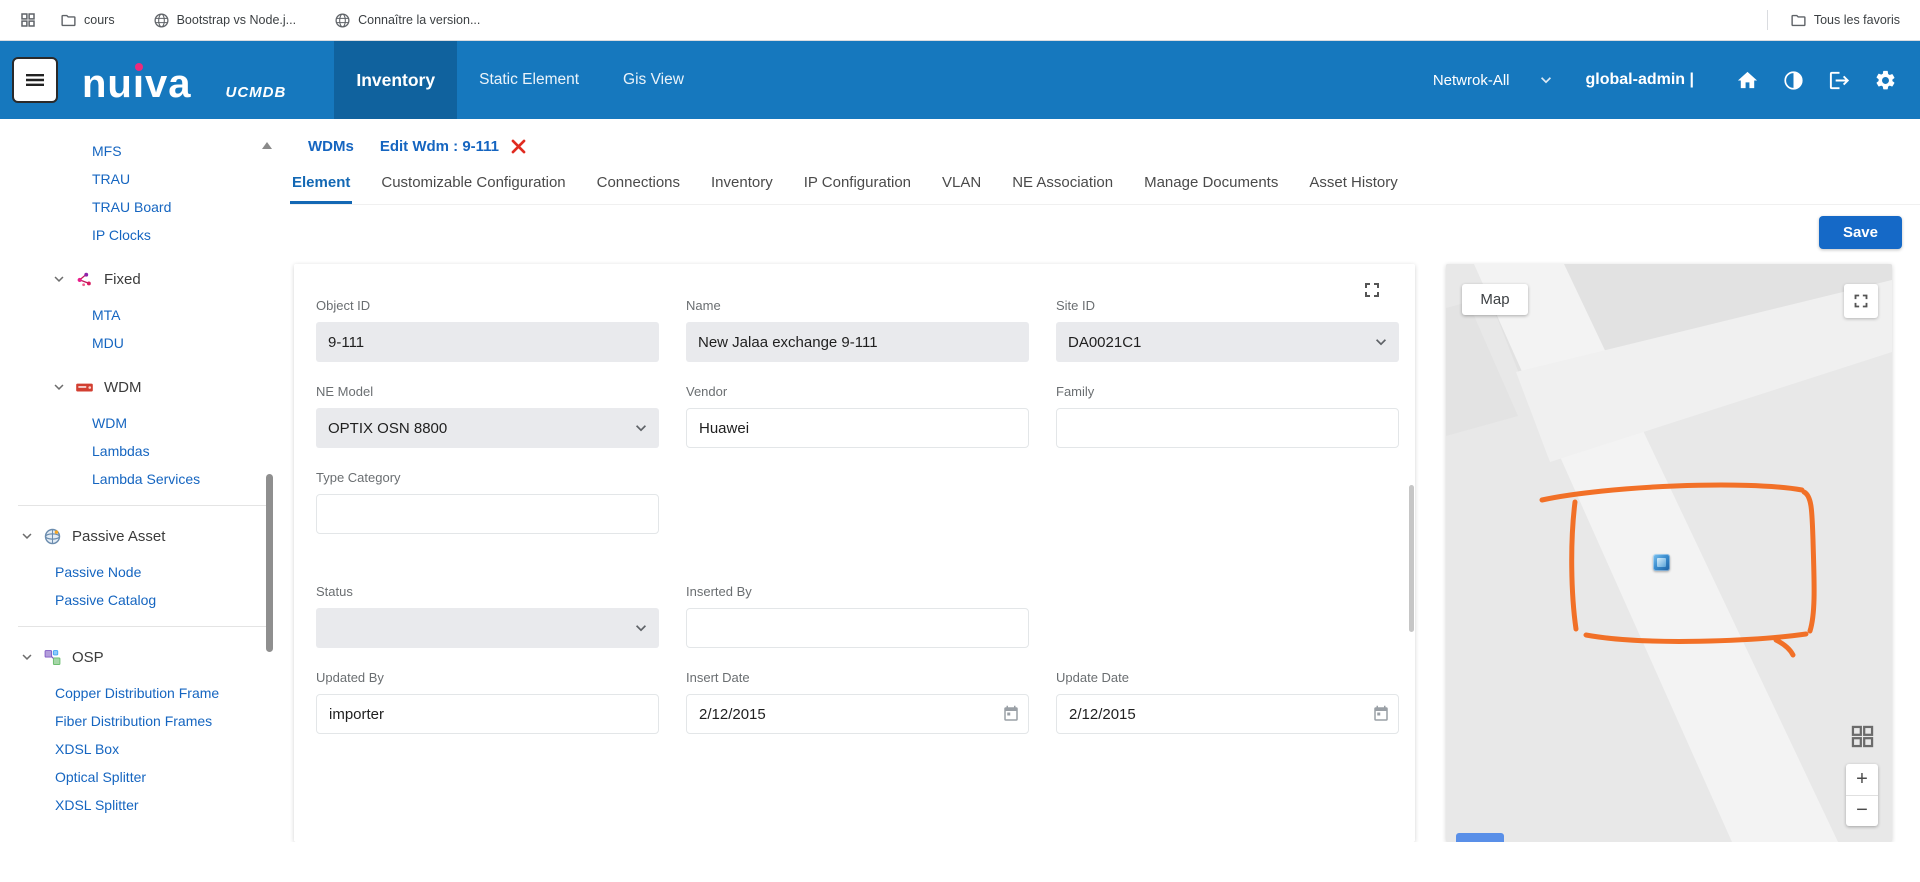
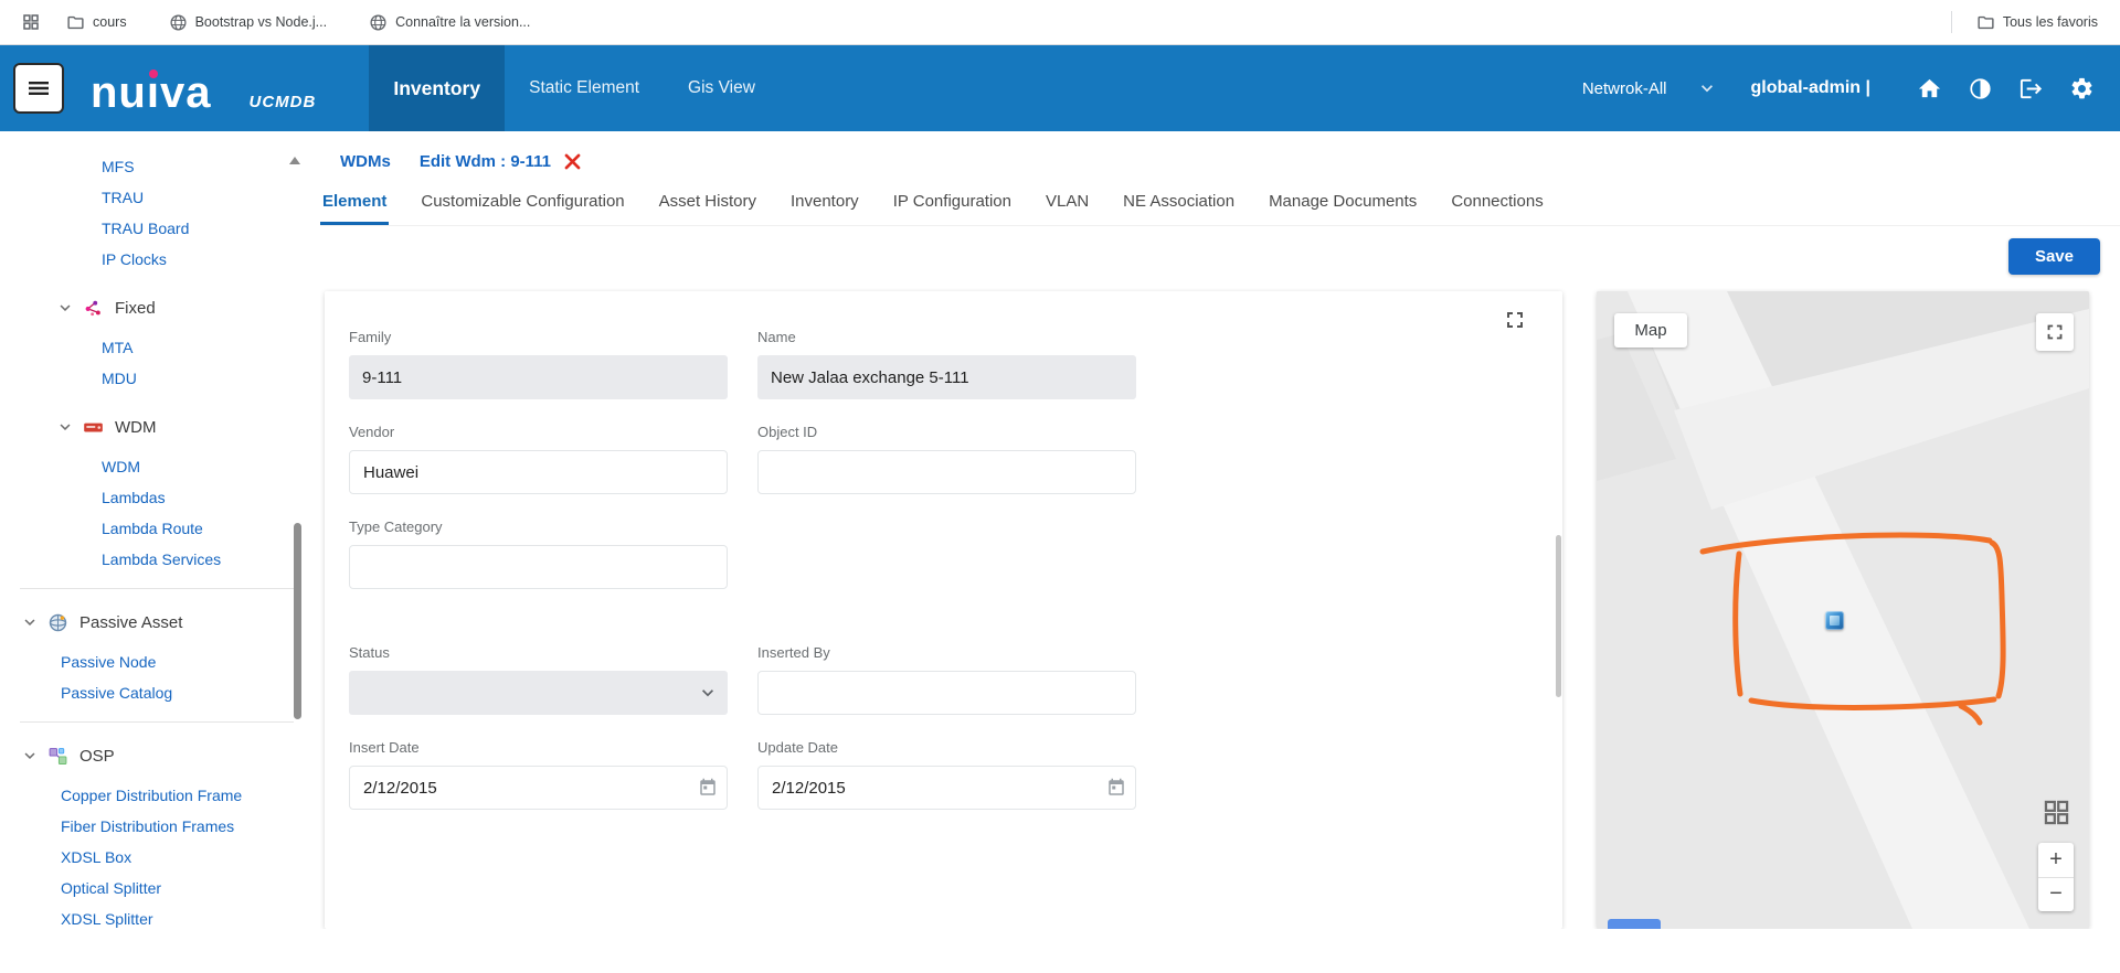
  cours
  Bootstrap vs Node.j...
  Connaître la version...
  Tous les favoris
  nuıva
  UCMDB
  Inventory
  Static Element
  Gis View
  Netwrok-All
  global-admin |
  MFS
  TRAU
  TRAU Board
  IP Clocks
  Fixed
  MTA
  MDU
  WDM
  WDM
  Lambdas
+ Lambda Route
  Lambda Services
  Passive Asset
  Passive Node
  Passive Catalog
  OSP
  Copper Distribution Frame
  Fiber Distribution Frames
  XDSL Box
  Optical Splitter
  XDSL Splitter
  WDMs
  Edit Wdm : 9-111
  Element
  Customizable Configuration
- Connections
+ Asset History
  Inventory
  IP Configuration
  VLAN
  NE Association
  Manage Documents
- Asset History
+ Connections
  Save
- Object ID
+ Family
  9-111
  Name
- New Jalaa exchange 9-111
+ New Jalaa exchange 5-111
- Site ID
- DA0021C1
- NE Model
- OPTIX OSN 8800
  Vendor
  Huawei
- Family
+ Object ID
  Type Category
  Status
  Inserted By
- Updated By
- importer
  Insert Date
  2/12/2015
  Update Date
  2/12/2015
  Map
  +
  −
